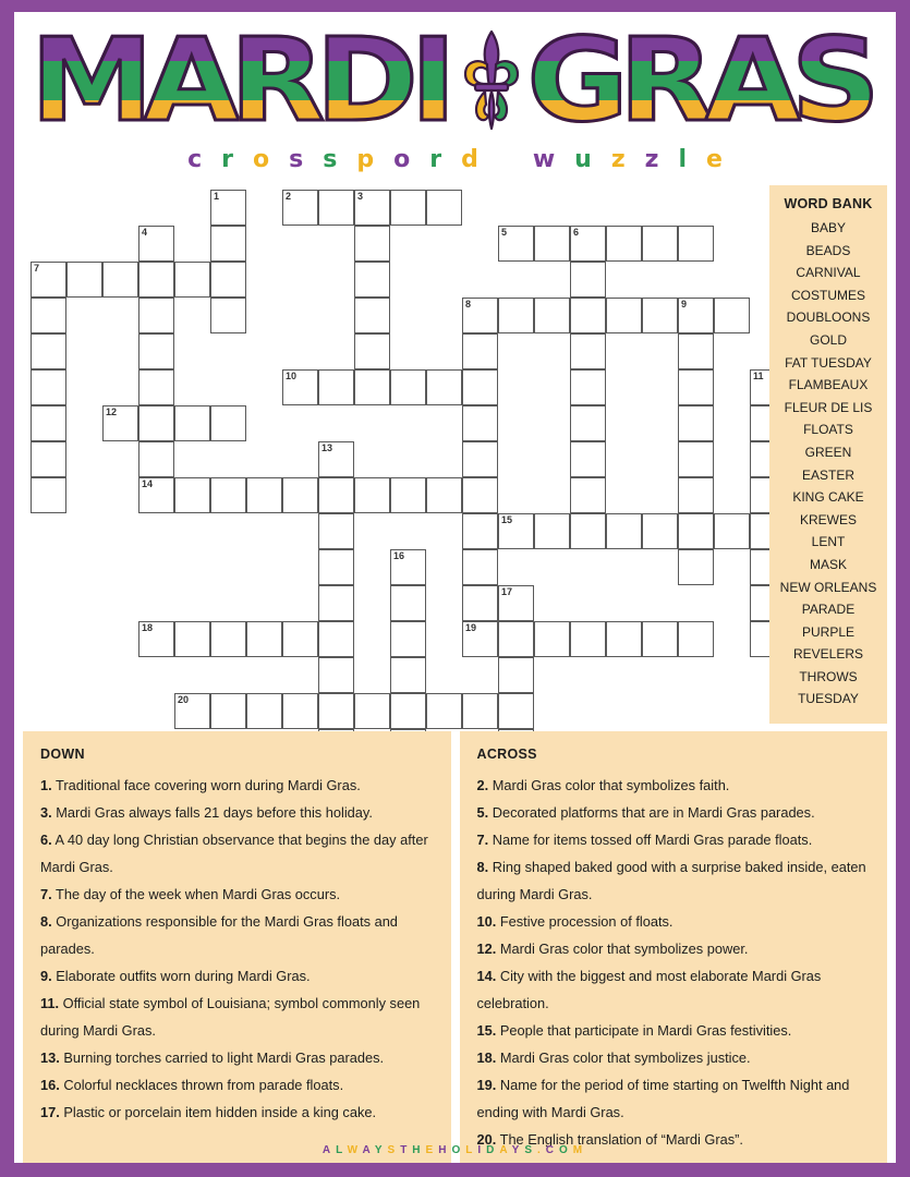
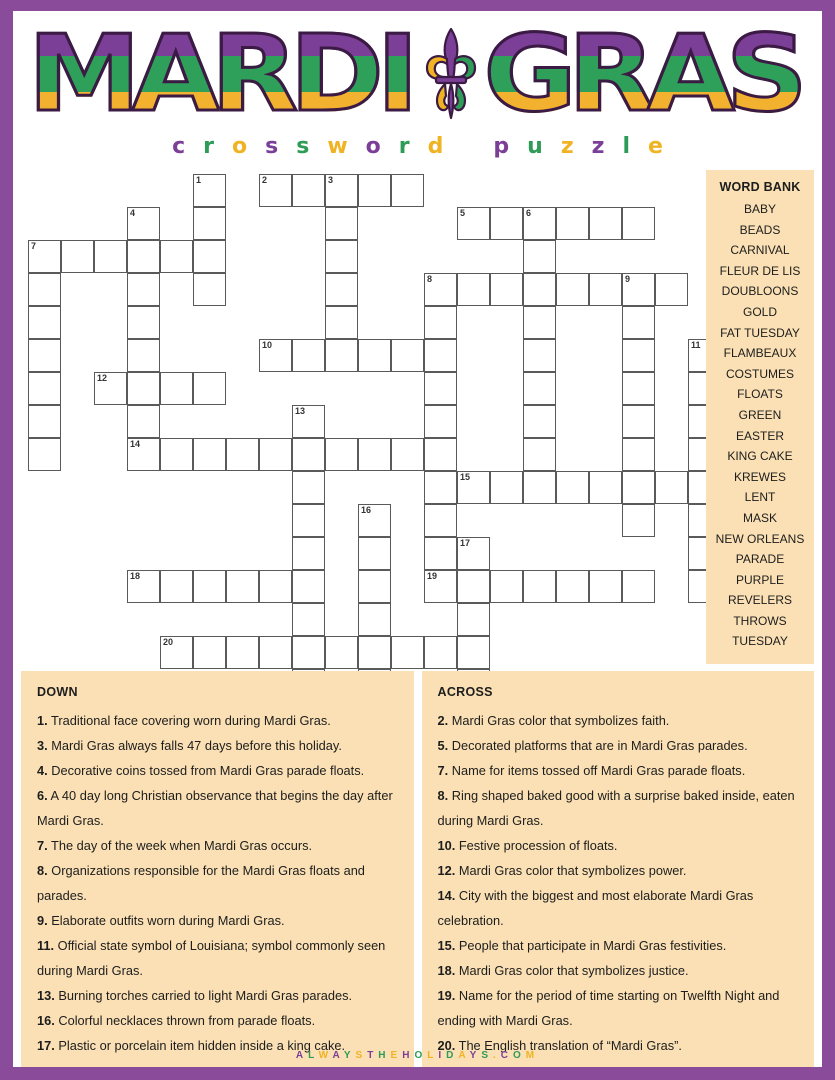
  M
  A
  R
  D
  I
  G
  R
  A
  S
  c
  r
  o
  s
  s
- p
+ w
  o
  r
  d
- w
+ p
  u
  z
  z
  l
  e
  1
  2
  3
  4
  5
  6
  7
  8
  9
  10
  11
  12
  13
  14
  15
  16
  17
  18
  19
  20
  WORD BANK
  BABY
  BEADS
  CARNIVAL
- COSTUMES
+ FLEUR DE LIS
  DOUBLOONS
  GOLD
  FAT TUESDAY
  FLAMBEAUX
- FLEUR DE LIS
+ COSTUMES
  FLOATS
  GREEN
  EASTER
  KING CAKE
  KREWES
  LENT
  MASK
  NEW ORLEANS
  PARADE
  PURPLE
  REVELERS
  THROWS
  TUESDAY
  DOWN
  1. Traditional face covering worn during Mardi Gras.
- 3. Mardi Gras always falls 21 days before this holiday.
+ 3. Mardi Gras always falls 47 days before this holiday.
+ 4. Decorative coins tossed from Mardi Gras parade floats.
  6. A 40 day long Christian observance that begins the day after Mardi Gras.
  7. The day of the week when Mardi Gras occurs.
  8. Organizations responsible for the Mardi Gras floats and parades.
  9. Elaborate outfits worn during Mardi Gras.
  11. Official state symbol of Louisiana; symbol commonly seen during Mardi Gras.
  13. Burning torches carried to light Mardi Gras parades.
  16. Colorful necklaces thrown from parade floats.
  17. Plastic or porcelain item hidden inside a king cake.
  ACROSS
  2. Mardi Gras color that symbolizes faith.
  5. Decorated platforms that are in Mardi Gras parades.
  7. Name for items tossed off Mardi Gras parade floats.
  8. Ring shaped baked good with a surprise baked inside, eaten during Mardi Gras.
  10. Festive procession of floats.
  12. Mardi Gras color that symbolizes power.
  14. City with the biggest and most elaborate Mardi Gras celebration.
  15. People that participate in Mardi Gras festivities.
  18. Mardi Gras color that symbolizes justice.
  19. Name for the period of time starting on Twelfth Night and ending with Mardi Gras.
  20. The English translation of “Mardi Gras”.
  ALWAYSTHEHOLIDAYS.COM
